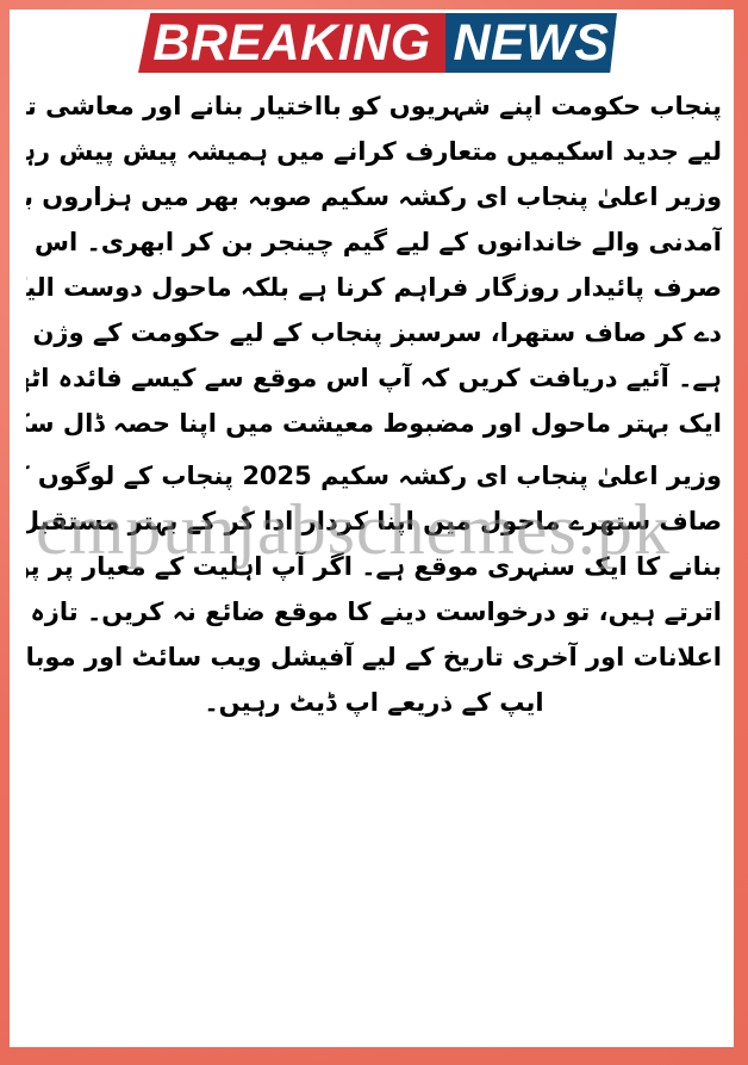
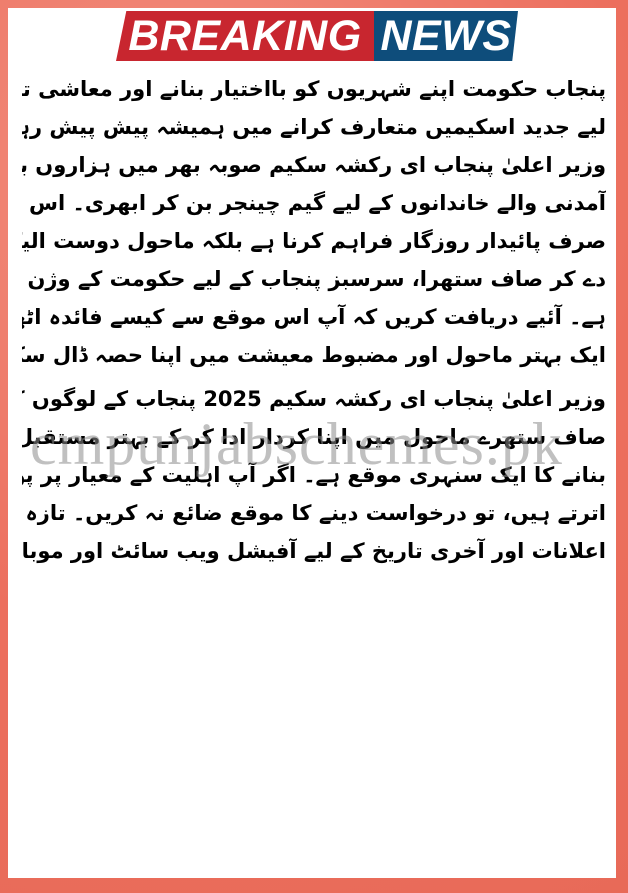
  BREAKING
  NEWS
  پنجاب حکومت اپنے شہریوں کو بااختیار بنانے اور معاشی ت
  لیے جدید اسکیمیں متعارف کرانے میں ہمیشہ پیش پیش رہ
  آمدنی والے خاندانوں کے لیے گیم چینجر بن کر ابھری۔ اس
  صرف پائیدار روزگار فراہم کرنا ہے بلکہ ماحول دوست الی
  دے کر صاف ستھرا، سرسبز پنجاب کے لیے حکومت کے وژن
  ہے۔ آئیے دریافت کریں کہ آپ اس موقع سے کیسے فائدہ اٹ
  ایک بہتر ماحول اور مضبوط معیشت میں اپنا حصہ ڈال س
  وزیر اعلیٰ پنجاب ای رکشہ سکیم 2025 پنجاب کے لوگوں
  صاف ستھرے ماحول میں اپنا کردار ادا کر کے بہتر مستقبل
  بنانے کا ایک سنہری موقع ہے۔ اگر آپ اہلیت کے معیار پر پ
  اترتے ہیں، تو درخواست دینے کا موقع ضائع نہ کریں۔ تازہ
  اعلانات اور آخری تاریخ کے لیے آفیشل ویب سائٹ اور موبا
- ایپ کے ذریعے اپ ڈیٹ رہیں۔
  cmpunjabschemes.pk
